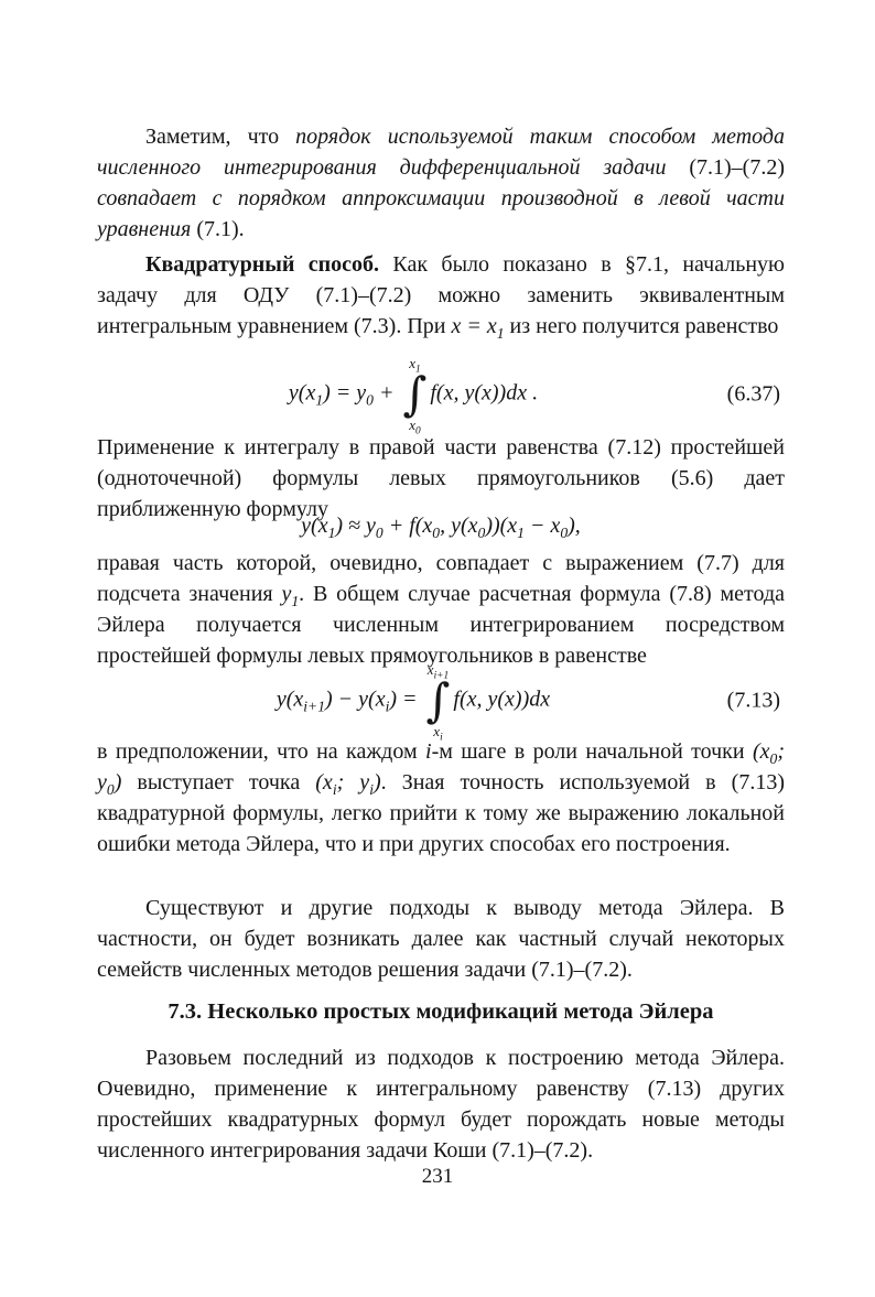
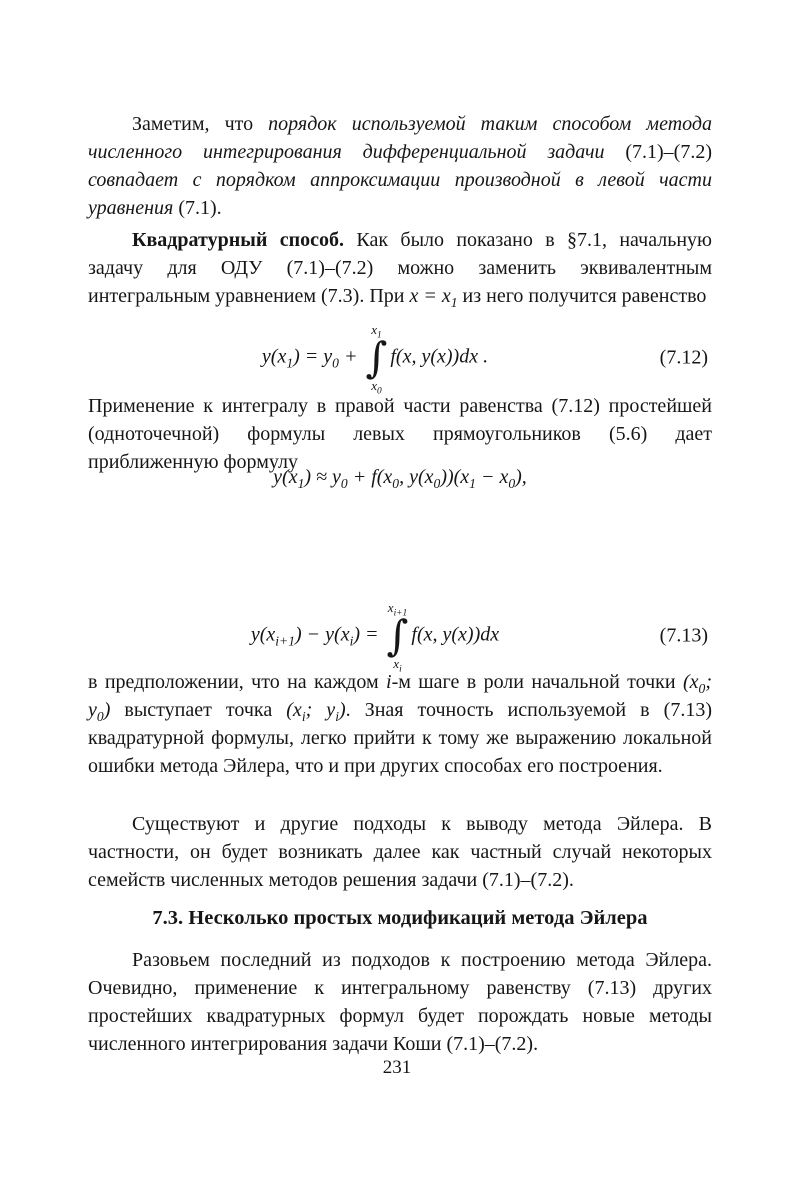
  Заметим, что порядок используемой таким способом метода численного интегрирования дифференциальной задачи (7.1)–(7.2) совпадает с порядком аппроксимации производной в левой части уравнения (7.1).
  Квадратурный способ. Как было показано в §7.1, началь­ную задачу для ОДУ (7.1)–(7.2) можно заменить эквивалентным интегральным уравнением (7.3). При x = x1 из него получится ра­венство
  y(x1) = y0 +
  x1
  ∫
  x0
  f(x, y(x))dx .
- (6.37)
+ (7.12)
  Применение к интегралу в правой части равенства (7.12) про­стейшей (одноточечной) формулы левых прямоугольников (5.6) дает приближенную формулу
  y(x1) ≈ y0 + f(x0, y(x0))(x1 − x0),
- правая часть которой, очевидно, совпадает с выражением (7.7) для подсчета значения y1. В общем случае расчетная формула (7.8) метода Эйлера получается численным интегрированием посредст­вом простейшей формулы левых прямоугольников в равенстве
  y(xi+1) − y(xi) =
  xi+1
  ∫
  xi
  f(x, y(x))dx
  (7.13)
  в предположении, что на каждом i-м шаге в роли начальной точки (x0; y0) выступает точка (xi; yi). Зная точность используемой в (7.13) квадратурной формулы, легко прийти к тому же выраже­нию локальной ошибки метода Эйлера, что и при других способах его построения.
  Существуют и другие подходы к выводу метода Эйлера. В частности, он будет возникать далее как частный случай неко­торых семейств численных методов решения задачи (7.1)–(7.2).
  7.3. Несколько простых модификаций метода Эйлера
  Разовьем последний из подходов к построению метода Эйле­ра. Очевидно, применение к интегральному равенству (7.13) дру­гих простейших квадратурных формул будет порождать новые методы численного интегрирования задачи Коши (7.1)–(7.2).
  231
